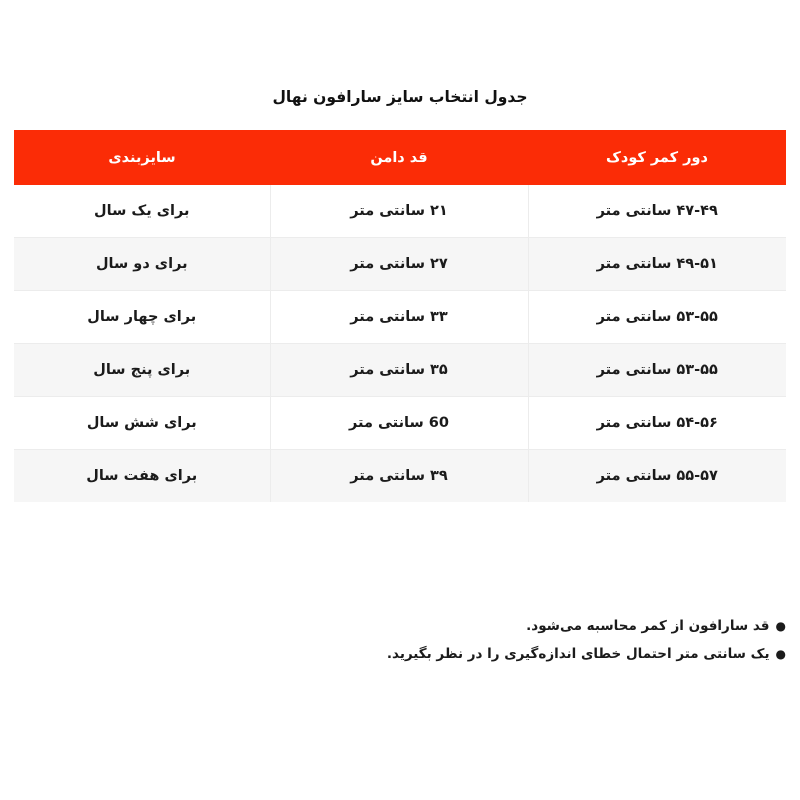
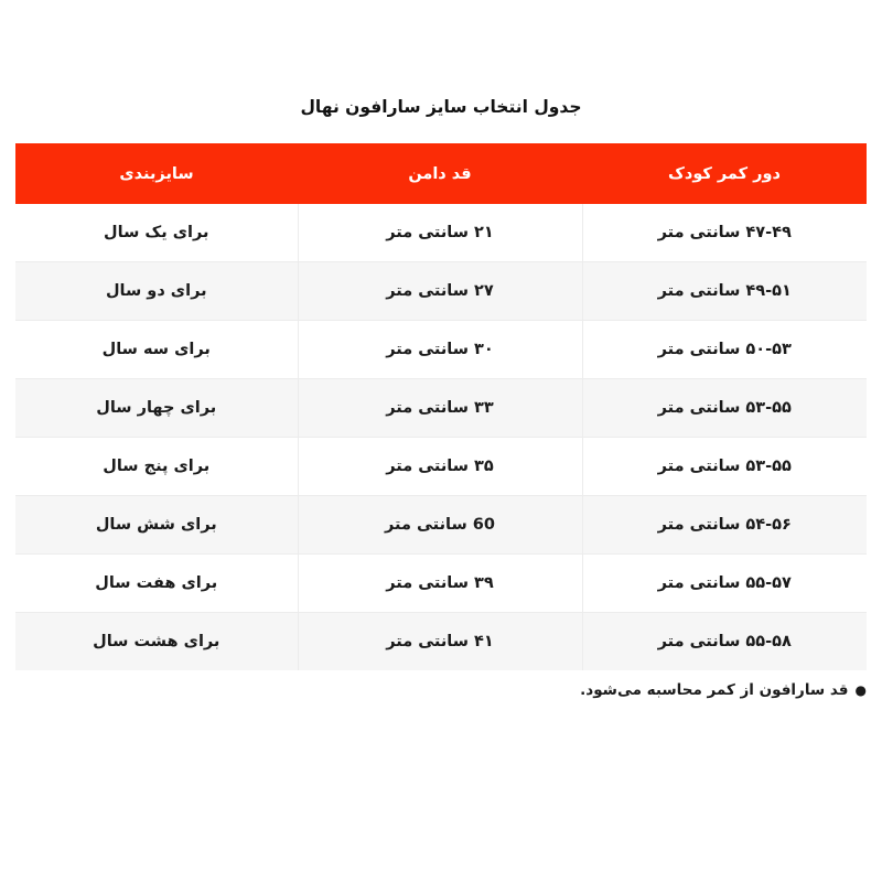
  جدول انتخاب سایز سارافون نهال
  دور کمر کودک	قد دامن	سایزبندی
  ۴۷-۴۹ سانتی متر	۲۱ سانتی متر	برای یک سال
  ۴۹-۵۱ سانتی متر	۲۷ سانتی متر	برای دو سال
+ ۵۰-۵۳ سانتی متر	۳۰ سانتی متر	برای سه سال
  ۵۳-۵۵ سانتی متر	۳۳ سانتی متر	برای چهار سال
  ۵۳-۵۵ سانتی متر	۳۵ سانتی متر	برای پنج سال
  ۵۴-۵۶ سانتی متر	60 سانتی متر	برای شش سال
  ۵۵-۵۷ سانتی متر	۳۹ سانتی متر	برای هفت سال
+ ۵۵-۵۸ سانتی متر	۴۱ سانتی متر	برای هشت سال
  ●قد سارافون از کمر محاسبه می‌شود.
- ●یک سانتی متر احتمال خطای اندازه‌گیری را در نظر بگیرید.
